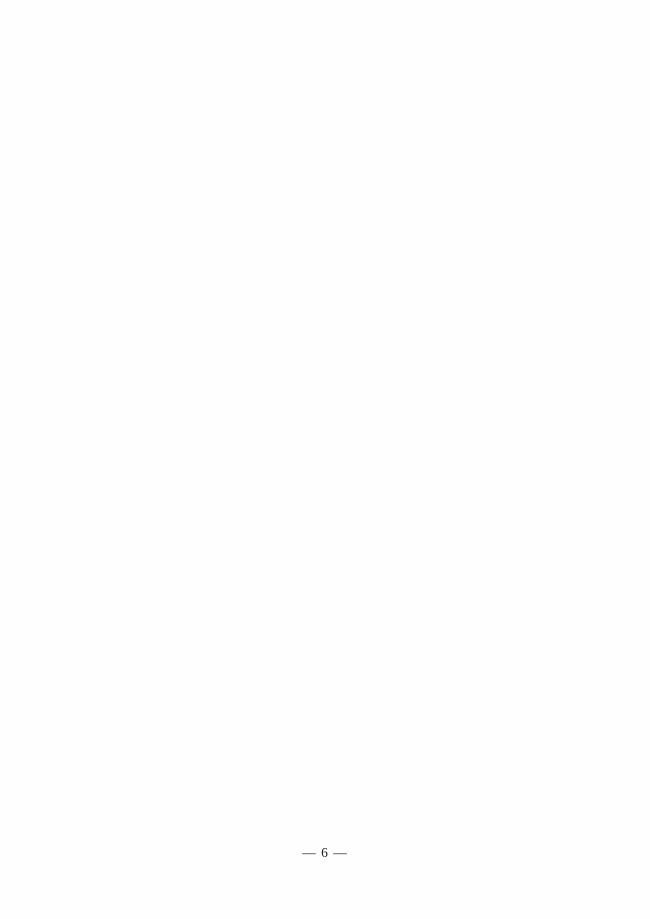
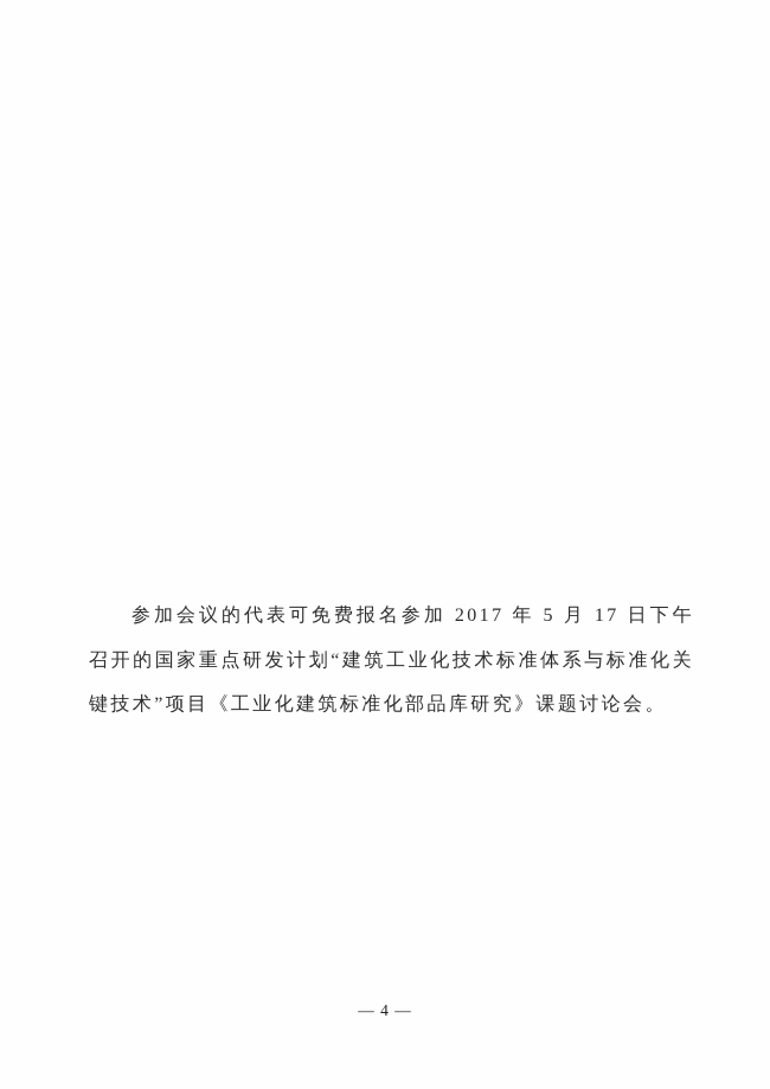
+ 参加会议的代表可免费报名参加 2017 年 5 月 17 日下午召开的国家重点研发计划“建筑工业化技术标准体系与标准化关键技术”项目《工业化建筑标准化部品库研究》课题讨论会。
- — 6 —
+ — 4 —
